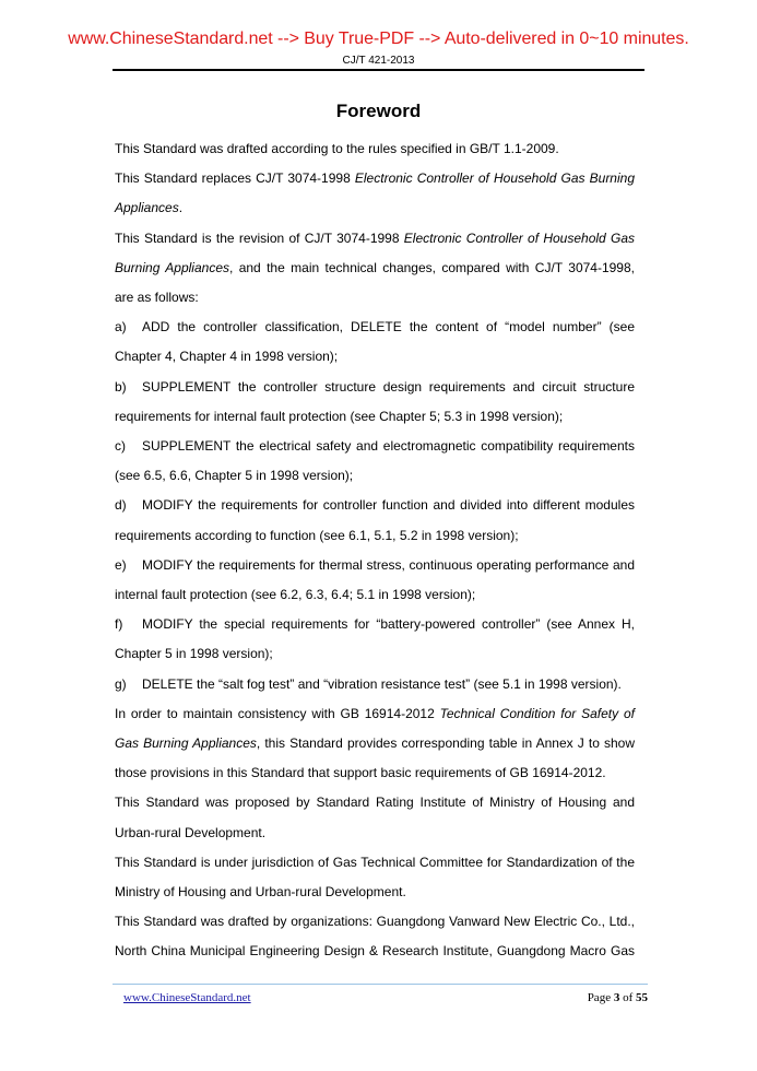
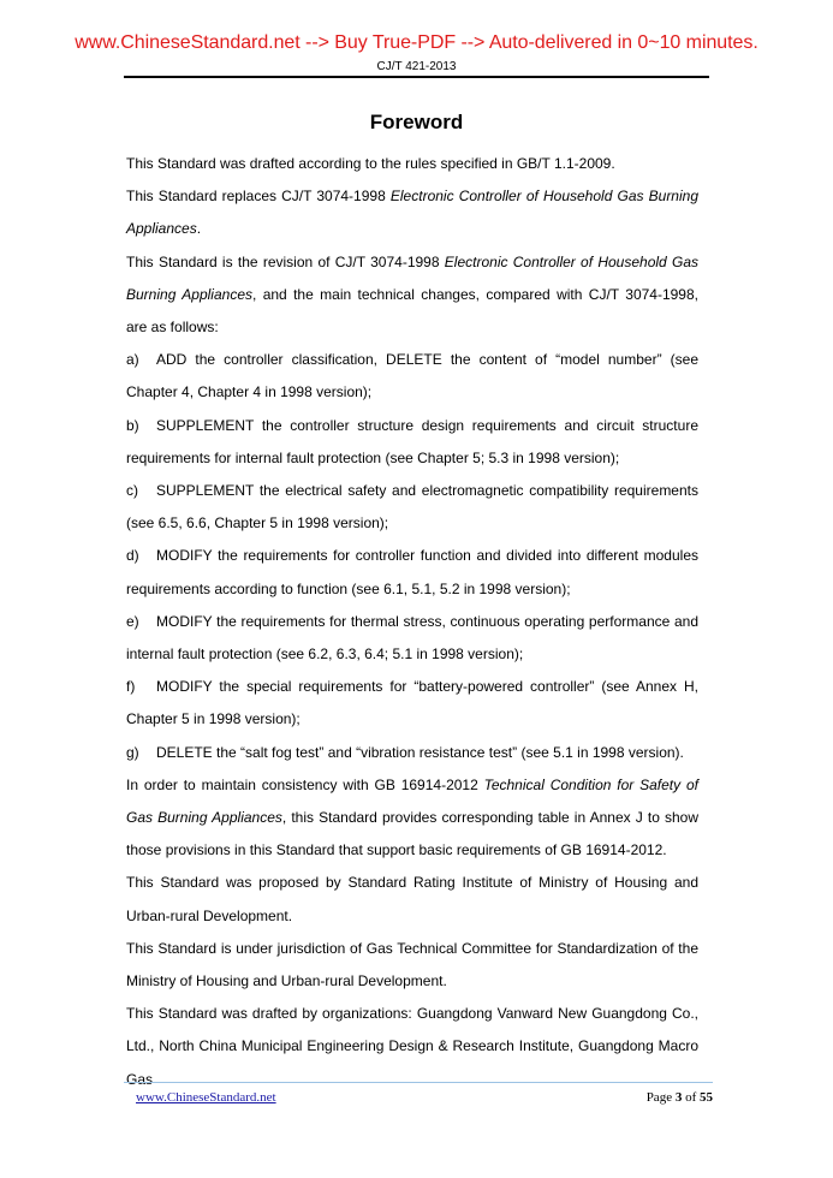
  www.ChineseStandard.net --> Buy True-PDF --> Auto-delivered in 0~10 minutes.
  CJ/T 421-2013
  Foreword
  This Standard was drafted according to the rules specified in GB/T 1.1-2009.
  This Standard replaces CJ/T 3074-1998 Electronic Controller of Household Gas Burning Appliances.
  This Standard is the revision of CJ/T 3074-1998 Electronic Controller of Household Gas Burning Appliances, and the main technical changes, compared with CJ/T 3074-1998, are as follows:
  a) ADD the controller classification, DELETE the content of “model number” (see Chapter 4, Chapter 4 in 1998 version);
  b) SUPPLEMENT the controller structure design requirements and circuit structure requirements for internal fault protection (see Chapter 5; 5.3 in 1998 version);
  c) SUPPLEMENT the electrical safety and electromagnetic compatibility requirements (see 6.5, 6.6, Chapter 5 in 1998 version);
  d) MODIFY the requirements for controller function and divided into different modules requirements according to function (see 6.1, 5.1, 5.2 in 1998 version);
  e) MODIFY the requirements for thermal stress, continuous operating performance and internal fault protection (see 6.2, 6.3, 6.4; 5.1 in 1998 version);
  f) MODIFY the special requirements for “battery-powered controller” (see Annex H, Chapter 5 in 1998 version);
  g) DELETE the “salt fog test” and “vibration resistance test” (see 5.1 in 1998 version).
  In order to maintain consistency with GB 16914-2012 Technical Condition for Safety of Gas Burning Appliances, this Standard provides corresponding table in Annex J to show those provisions in this Standard that support basic requirements of GB 16914-2012.
  This Standard was proposed by Standard Rating Institute of Ministry of Housing and Urban-rural Development.
  This Standard is under jurisdiction of Gas Technical Committee for Standardization of the Ministry of Housing and Urban-rural Development.
- This Standard was drafted by organizations: Guangdong Vanward New Electric Co., Ltd., North China Municipal Engineering Design & Research Institute, Guangdong Macro Gas
+ This Standard was drafted by organizations: Guangdong Vanward New Guangdong Co., Ltd., North China Municipal Engineering Design & Research Institute, Guangdong Macro Gas
  www.ChineseStandard.net
  Page 3 of 55
